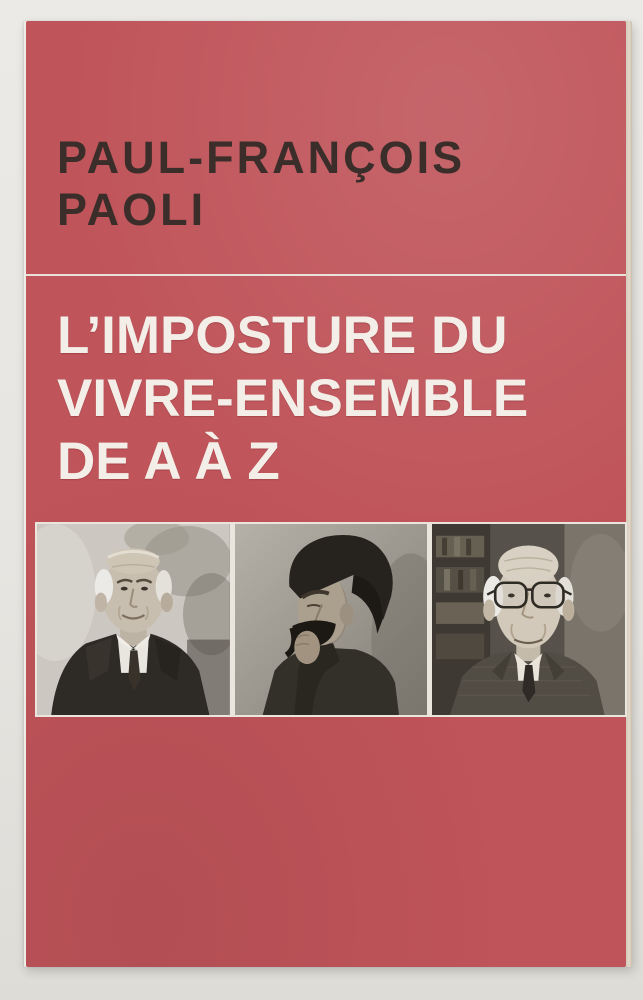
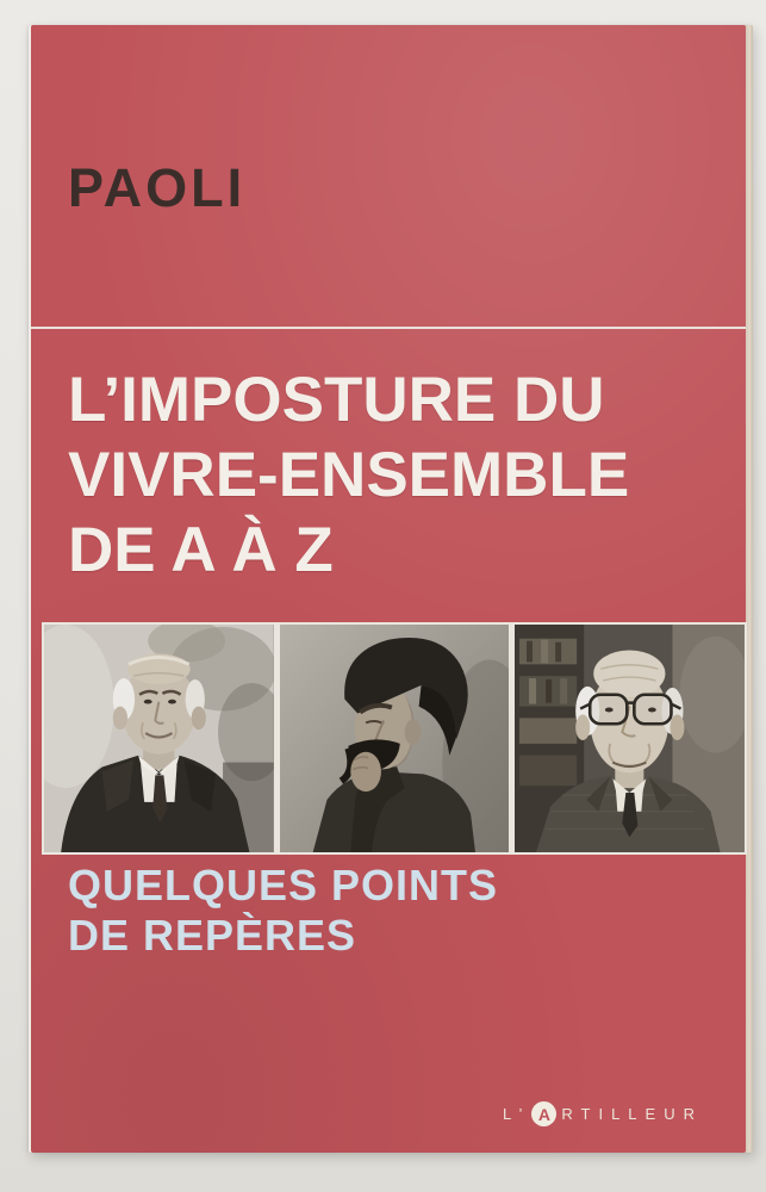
- PAUL-FRANÇOIS
  PAOLI
  L’IMPOSTURE DU
  VIVRE-ENSEMBLE
  DE A À Z
+ QUELQUES POINTS
+ DE REPÈRES
+ L’
+ A
+ RTILLEUR
